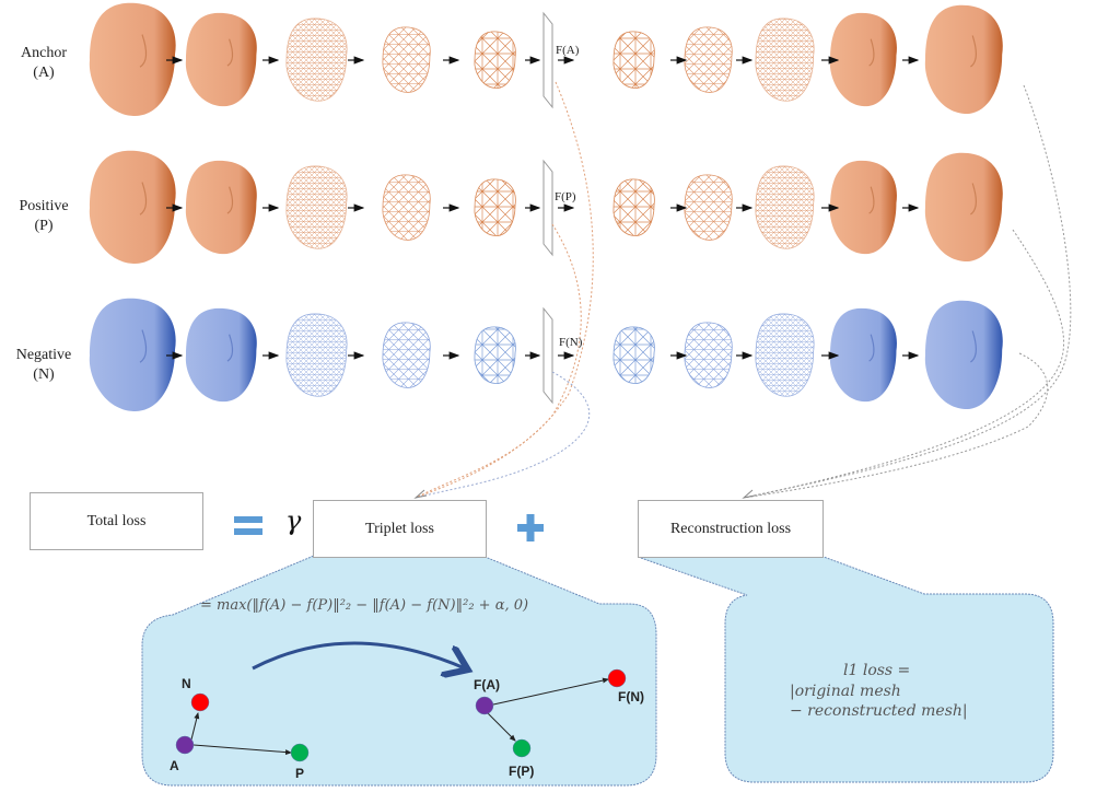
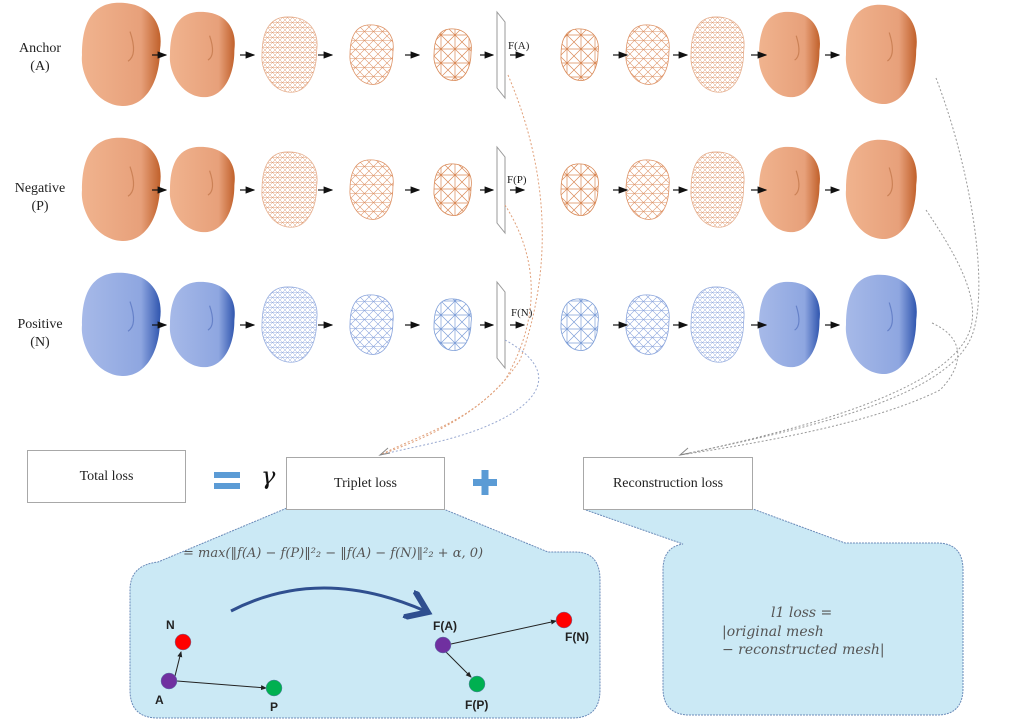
  Anchor
  (A)
- Positive
+ Negative
  (P)
- Negative
+ Positive
  (N)
  F(A)
  F(P)
  F(N)
  Total loss
  γ
  Triplet loss
  Reconstruction loss
  = max(‖f(A) − f(P)‖²₂ − ‖f(A) − f(N)‖²₂ + α, 0)
  N
  A
  P
  F(A)
  F(N)
  F(P)
  l1 loss =
  |original mesh
  − reconstructed mesh|
